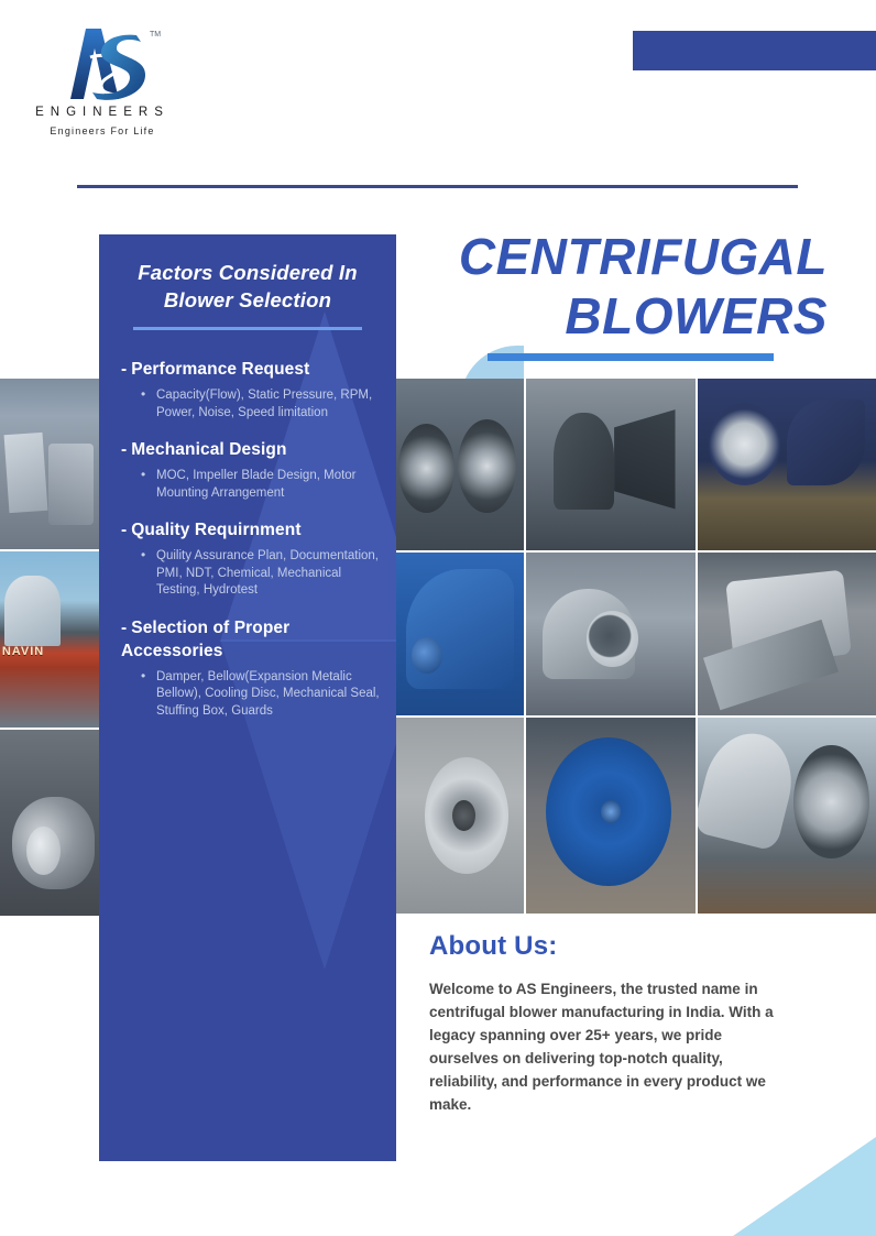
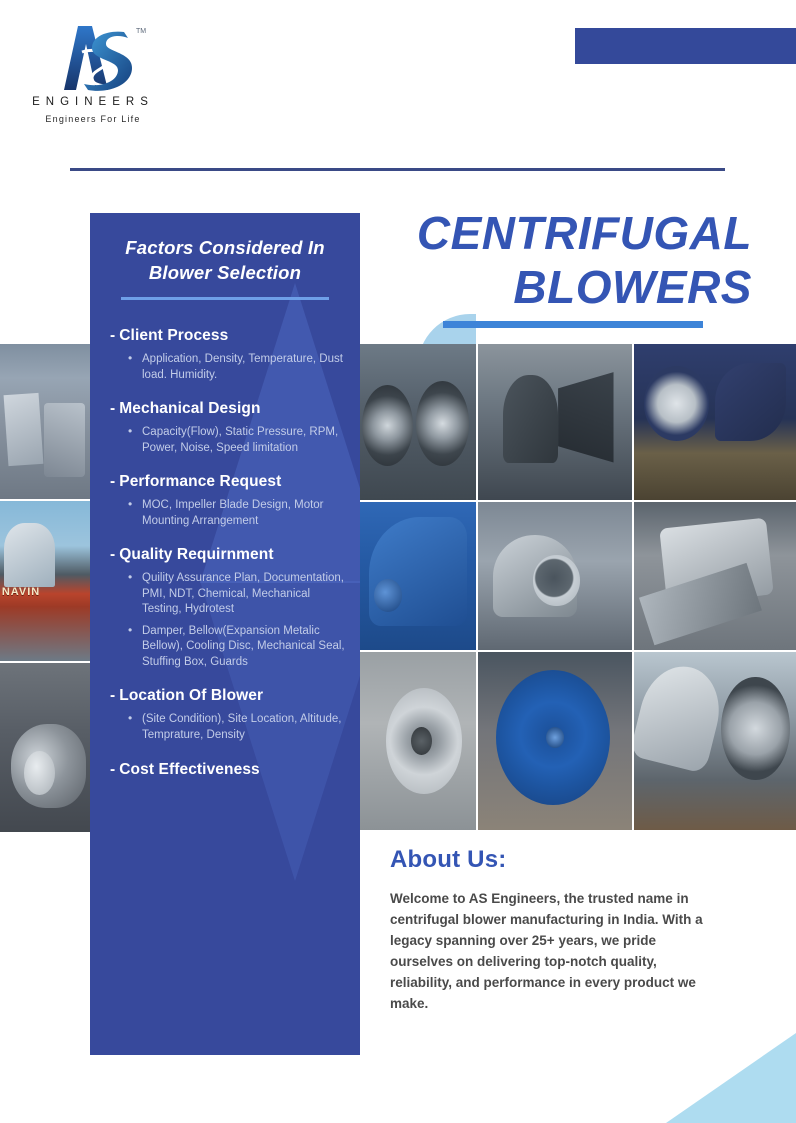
  ENGINEERS
  Engineers For Life
  CENTRIFUGAL
  BLOWERS
  NAVIN
  Factors Considered In
  Blower Selection
+ - Client Process
+ Application, Density, Temperature, Dust load. Humidity.
- - Performance Request
+ - Mechanical Design
  Capacity(Flow), Static Pressure, RPM, Power, Noise, Speed limitation
- - Mechanical Design
+ - Performance Request
  MOC, Impeller Blade Design, Motor Mounting Arrangement
  - Quality Requirnment
  Quility Assurance Plan, Documentation, PMI, NDT, Chemical, Mechanical Testing, Hydrotest
- - Selection of Proper Accessories
  Damper, Bellow(Expansion Metalic Bellow), Cooling Disc, Mechanical Seal, Stuffing Box, Guards
+ - Location Of Blower
+ (Site Condition), Site Location, Altitude, Temprature, Density
+ - Cost Effectiveness
  About Us:
  Welcome to AS Engineers, the trusted name in centrifugal blower manufacturing in India. With a legacy spanning over 25+ years, we pride ourselves on delivering top-notch quality, reliability, and performance in every product we make.
